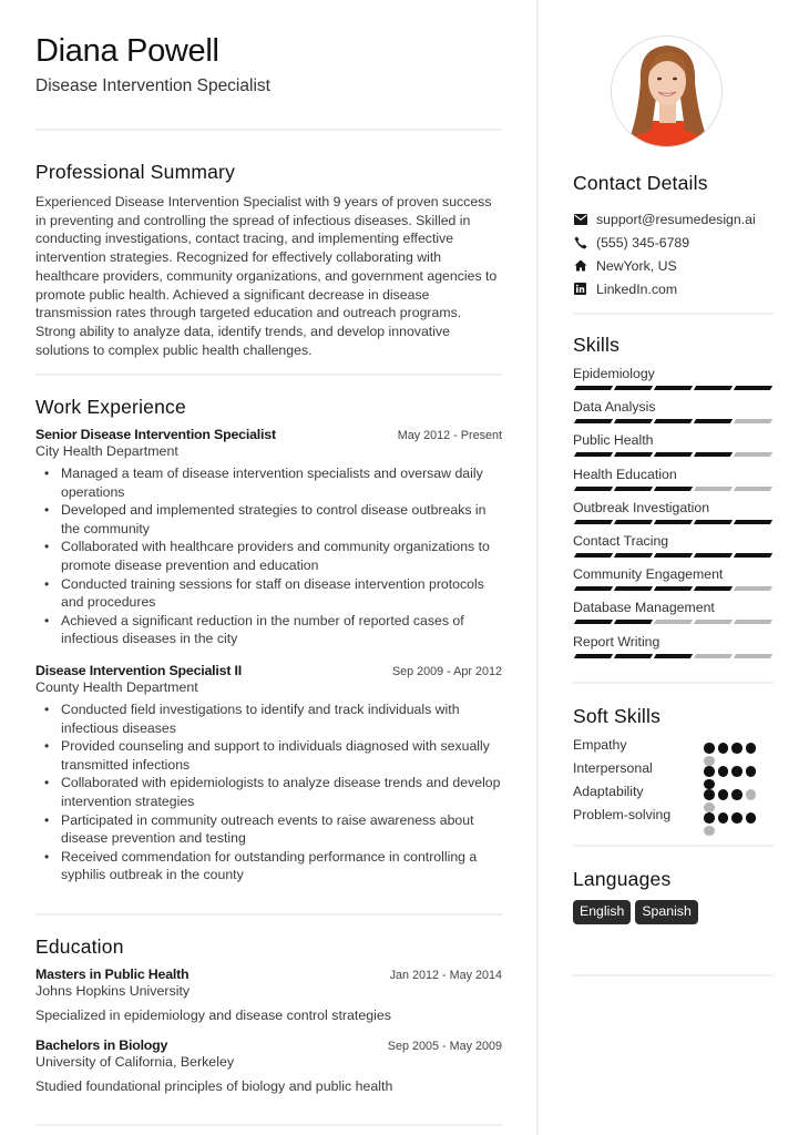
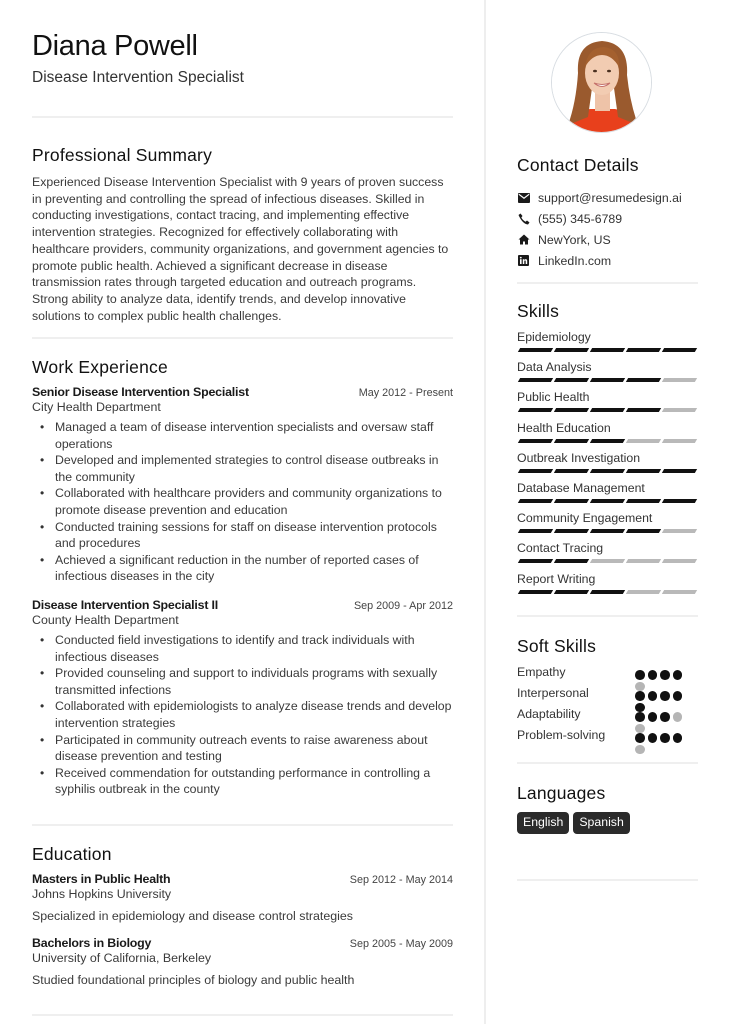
  Diana Powell
  Disease Intervention Specialist
  Professional Summary
  Experienced Disease Intervention Specialist with 9 years of proven success in preventing and controlling the spread of infectious diseases. Skilled in conducting investigations, contact tracing, and implementing effective intervention strategies. Recognized for effectively collaborating with healthcare providers, community organizations, and government agencies to promote public health. Achieved a significant decrease in disease transmission rates through targeted education and outreach programs. Strong ability to analyze data, identify trends, and develop innovative solutions to complex public health challenges.
  Work Experience
  Senior Disease Intervention Specialist
  May 2012 - Present
  City Health Department
- Managed a team of disease intervention specialists and oversaw daily operations
+ Managed a team of disease intervention specialists and oversaw staff operations
  Developed and implemented strategies to control disease outbreaks in the community
  Collaborated with healthcare providers and community organizations to promote disease prevention and education
  Conducted training sessions for staff on disease intervention protocols and procedures
  Achieved a significant reduction in the number of reported cases of infectious diseases in the city
  Disease Intervention Specialist II
  Sep 2009 - Apr 2012
  County Health Department
  Conducted field investigations to identify and track individuals with infectious diseases
- Provided counseling and support to individuals diagnosed with sexually transmitted infections
+ Provided counseling and support to individuals programs with sexually transmitted infections
  Collaborated with epidemiologists to analyze disease trends and develop intervention strategies
  Participated in community outreach events to raise awareness about disease prevention and testing
  Received commendation for outstanding performance in controlling a syphilis outbreak in the county
  Education
  Masters in Public Health
- Jan 2012 - May 2014
+ Sep 2012 - May 2014
  Johns Hopkins University
  Specialized in epidemiology and disease control strategies
  Bachelors in Biology
  Sep 2005 - May 2009
  University of California, Berkeley
  Studied foundational principles of biology and public health
  Contact Details
  support@resumedesign.ai
  (555) 345-6789
  NewYork, US
  LinkedIn.com
  Skills
  Epidemiology
  Data Analysis
  Public Health
  Health Education
  Outbreak Investigation
- Contact Tracing
+ Database Management
  Community Engagement
- Database Management
+ Contact Tracing
  Report Writing
  Soft Skills
  Empathy
  Interpersonal
  Adaptability
  Problem-solving
  Languages
  English
  Spanish
